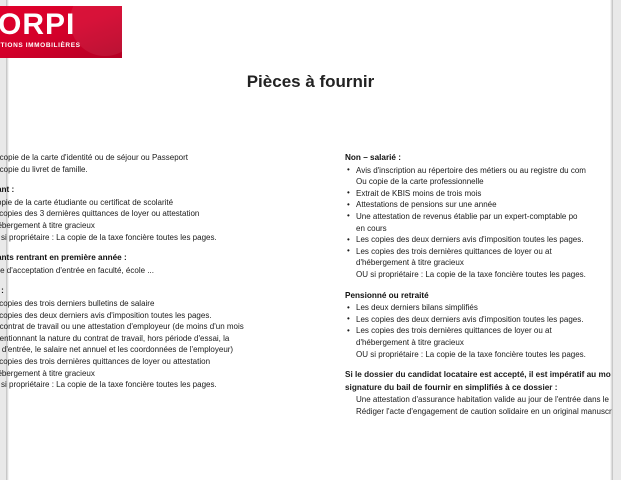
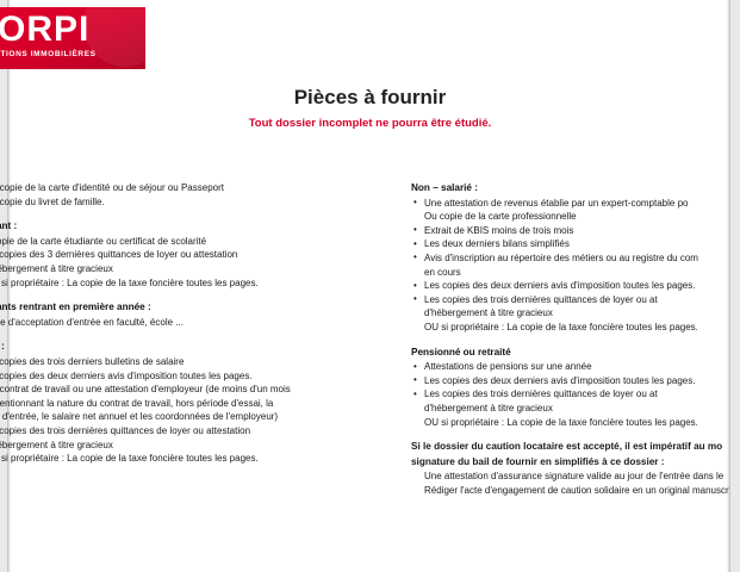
  ORPI
  Pièces à fournir
+ Tout dossier incomplet ne pourra être étudié.
  copie de la carte d'identité ou de séjour ou Passeport
  copie du livret de famille.
  pie de la carte étudiante ou certificat de scolarité
  copies des 3 dernières quittances de loyer ou attestation
  bergement à titre gracieux
  si propriétaire : La copie de la taxe foncière toutes les pages.
  nts rentrant en première année :
  e d'acceptation d'entrée en faculté, école ...
  copies des trois derniers bulletins de salaire
  copies des deux derniers avis d'imposition toutes les pages.
  contrat de travail ou une attestation d'employeur (de moins d'un mois
  entionnant la nature du contrat de travail, hors période d'essai, la
  d'entrée, le salaire net annuel et les coordonnées de l'employeur)
  copies des trois dernières quittances de loyer ou attestation
  bergement à titre gracieux
  si propriétaire : La copie de la taxe foncière toutes les pages.
  Non – salarié :
- Avis d'inscription au répertoire des métiers ou au registre du com
+ Une attestation de revenus établie par un expert-comptable po
  Ou copie de la carte professionnelle
  Extrait de KBIS moins de trois mois
- Attestations de pensions sur une année
+ Les deux derniers bilans simplifiés
- Une attestation de revenus établie par un expert-comptable po
+ Avis d'inscription au répertoire des métiers ou au registre du com
  en cours
  Les copies des deux derniers avis d'imposition toutes les pages.
  Les copies des trois dernières quittances de loyer ou at
  d'hébergement à titre gracieux
  OU si propriétaire : La copie de la taxe foncière toutes les pages.
  Pensionné ou retraité
- Les deux derniers bilans simplifiés
+ Attestations de pensions sur une année
  Les copies des deux derniers avis d'imposition toutes les pages.
  Les copies des trois dernières quittances de loyer ou at
  d'hébergement à titre gracieux
  OU si propriétaire : La copie de la taxe foncière toutes les pages.
- Si le dossier du candidat locataire est accepté, il est impératif au mo
+ Si le dossier du caution locataire est accepté, il est impératif au mo
  signature du bail de fournir en simplifiés à ce dossier :
- Une attestation d'assurance habitation valide au jour de l'entrée dans le
+ Une attestation d'assurance signature valide au jour de l'entrée dans le
  Rédiger l'acte d'engagement de caution solidaire en un original manuscr
